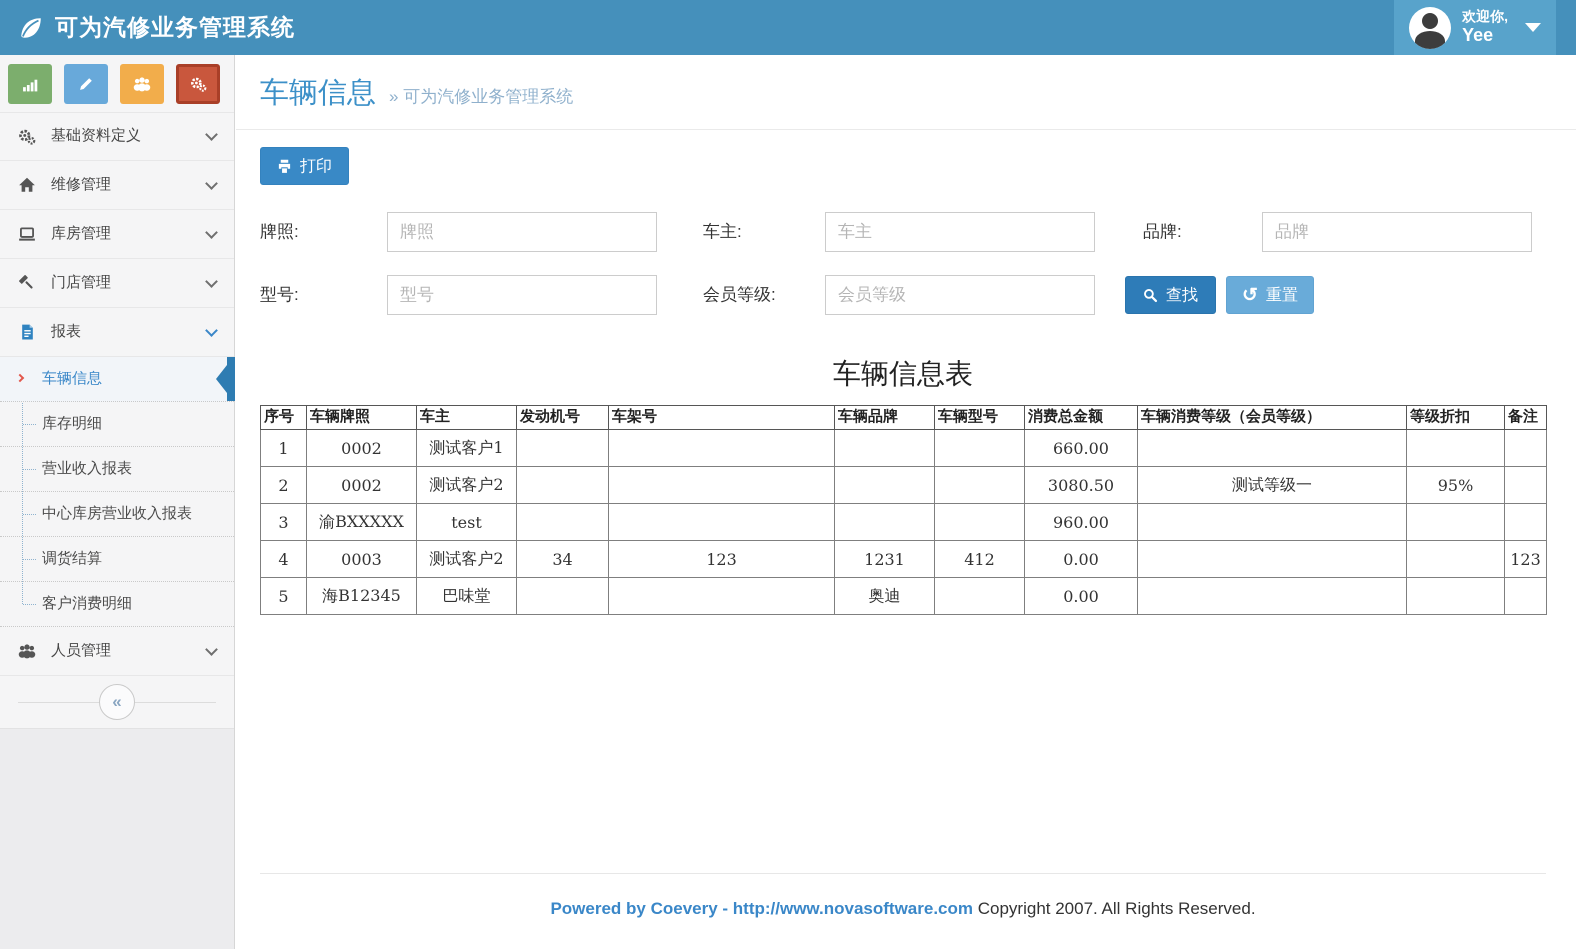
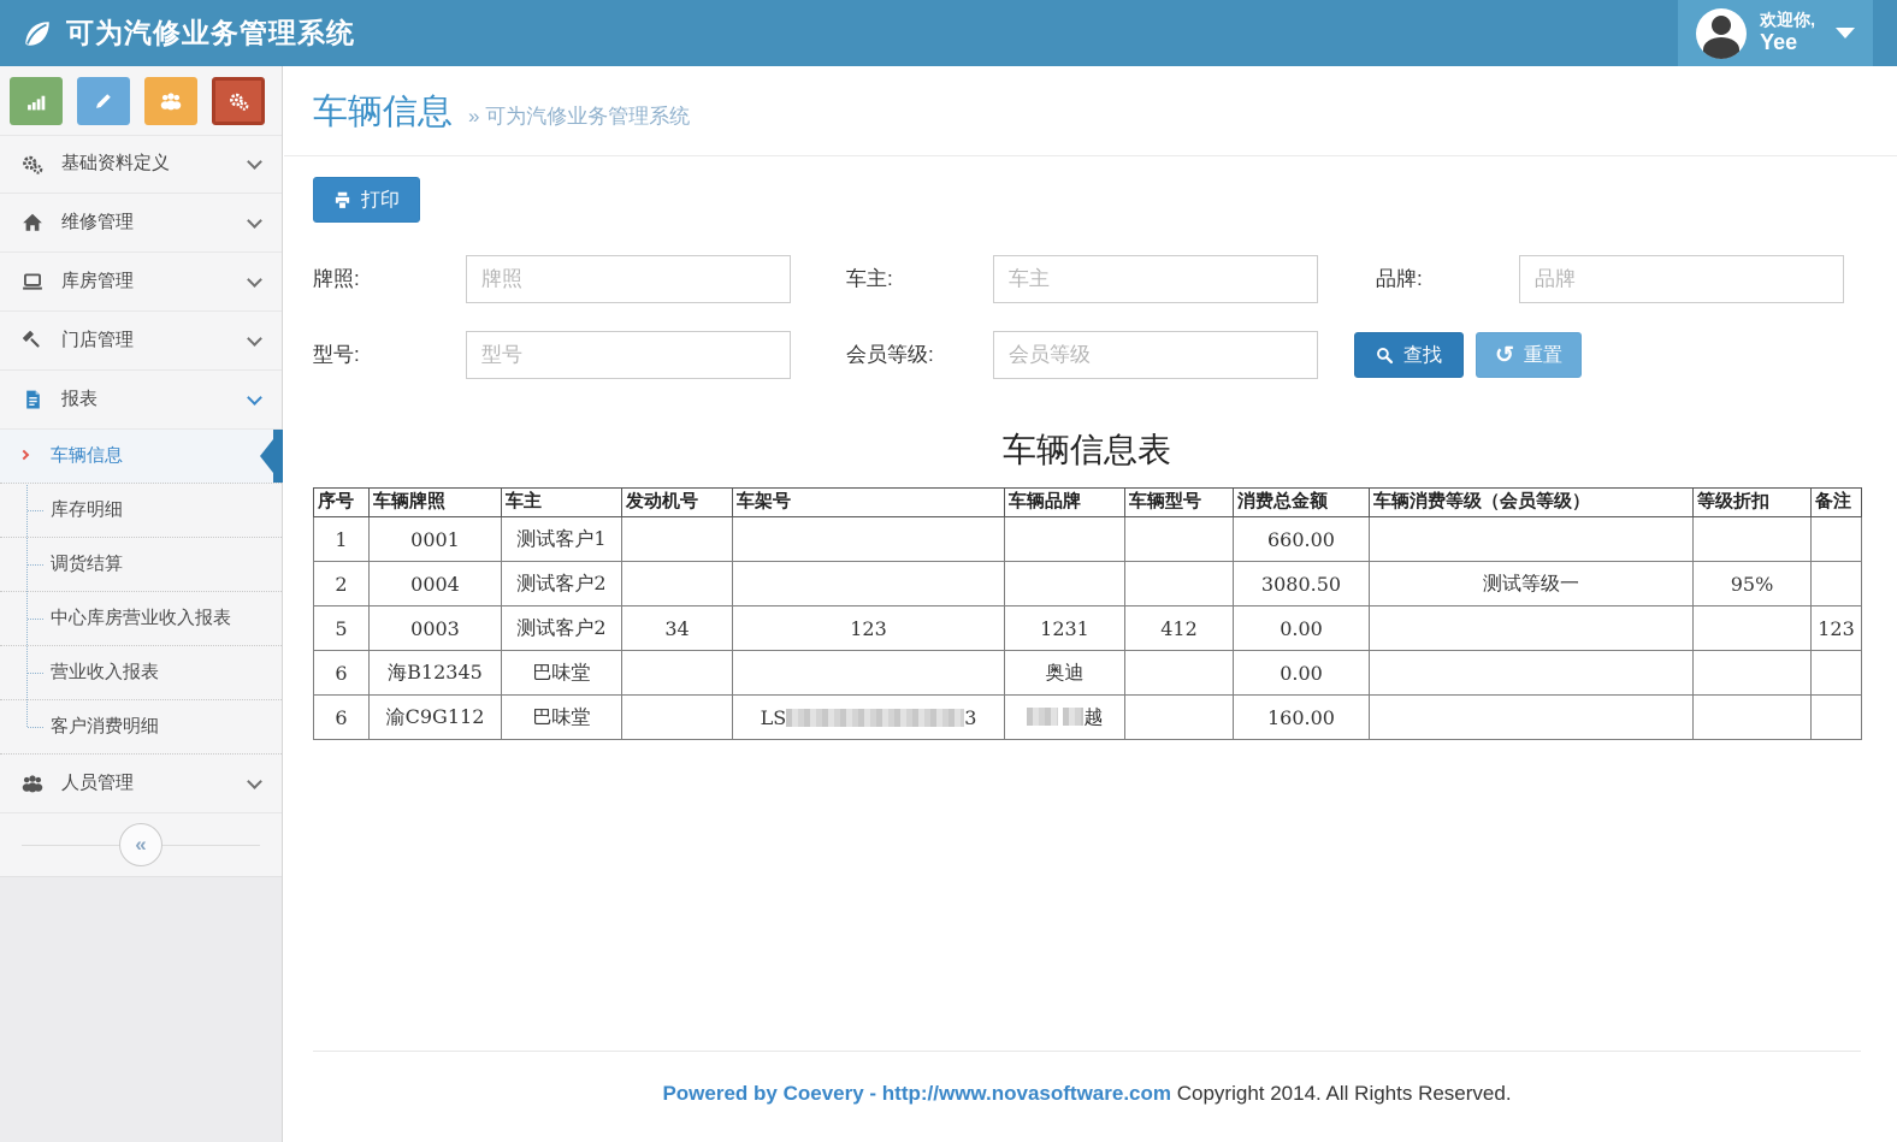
  可为汽修业务管理系统
  欢迎你,
  Yee
  基础资料定义
  维修管理
  库房管理
  门店管理
  报表
  车辆信息
  库存明细
- 营业收入报表
+ 调货结算
  中心库房营业收入报表
- 调货结算
+ 营业收入报表
  客户消费明细
  人员管理
  «
  车辆信息
  » 可为汽修业务管理系统
  打印
  牌照:
  牌照
  车主:
  车主
  品牌:
  品牌
  型号:
  型号
  会员等级:
  会员等级
  查找
  ↺
  重置
  车辆信息表
  序号	车辆牌照	车主	发动机号	车架号	车辆品牌	车辆型号	消费总金额	车辆消费等级（会员等级）	等级折扣	备注
- 1	0002	测试客户1					660.00
+ 1	0001	测试客户1					660.00
- 2	0002	测试客户2					3080.50	测试等级一	95%
+ 2	0004	测试客户2					3080.50	测试等级一	95%
- 3	渝BXXXXX	test					960.00
- 4	0003	测试客户2	34	123	1231	412	0.00			123
+ 5	0003	测试客户2	34	123	1231	412	0.00			123
- 5	海B12345	巴味堂			奥迪		0.00
+ 6	海B12345	巴味堂			奥迪		0.00
+ 6	渝C9G112	巴味堂		LS 3	越		160.00
- Powered by Coevery - http://www.novasoftware.com Copyright 2007. All Rights Reserved.
+ Powered by Coevery - http://www.novasoftware.com Copyright 2014. All Rights Reserved.
